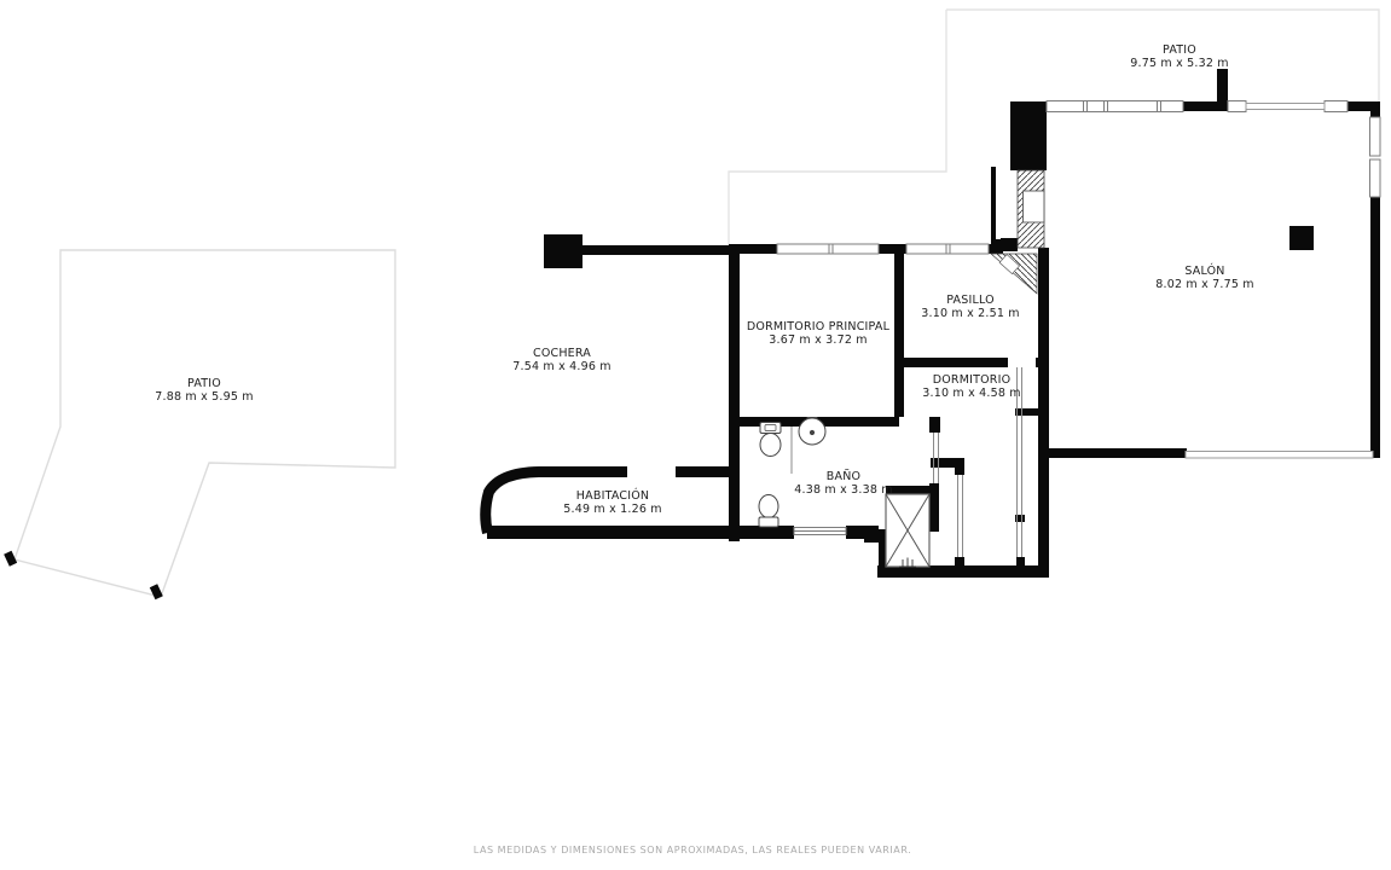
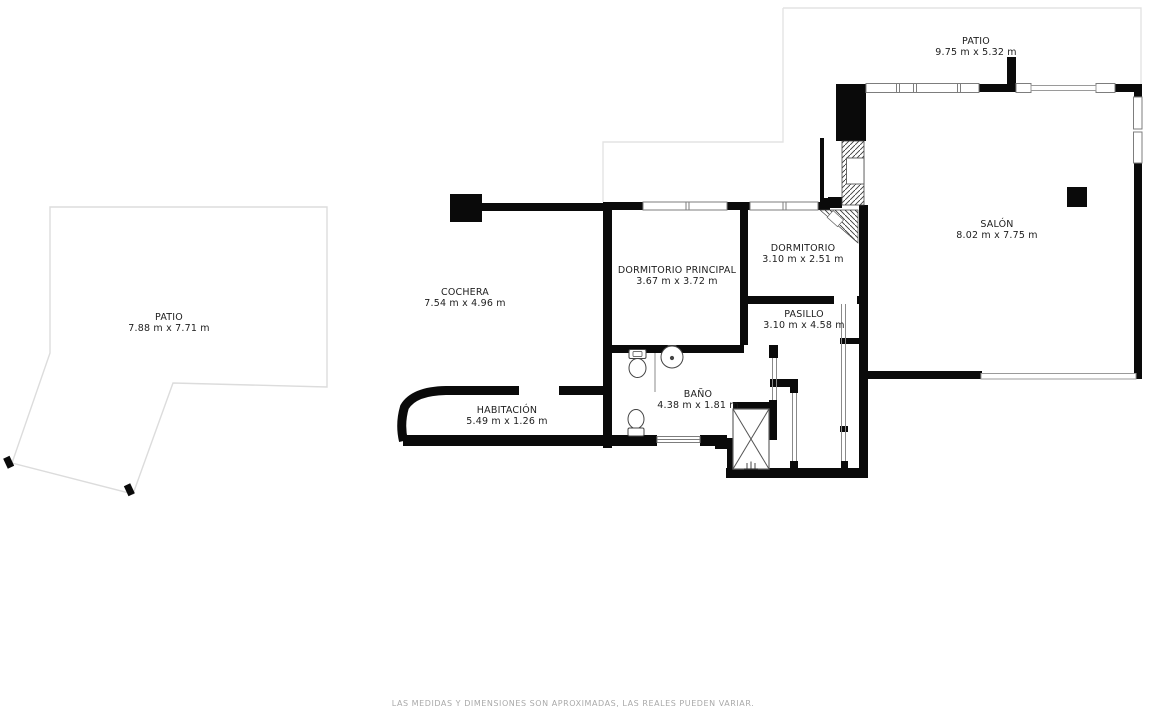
  PATIO
  9.75 m x 5.32 m
  SALÓN
  8.02 m x 7.75 m
- PASILLO
+ DORMITORIO
  3.10 m x 2.51 m
  DORMITORIO PRINCIPAL
  3.67 m x 3.72 m
- DORMITORIO
+ PASILLO
  3.10 m x 4.58 m
  COCHERA
  7.54 m x 4.96 m
  PATIO
- 7.88 m x 5.95 m
+ 7.88 m x 7.71 m
  BAÑO
- 4.38 m x 3.38 m
+ 4.38 m x 1.81 m
  HABITACIÓN
  5.49 m x 1.26 m
  LAS MEDIDAS Y DIMENSIONES SON APROXIMADAS, LAS REALES PUEDEN VARIAR.
